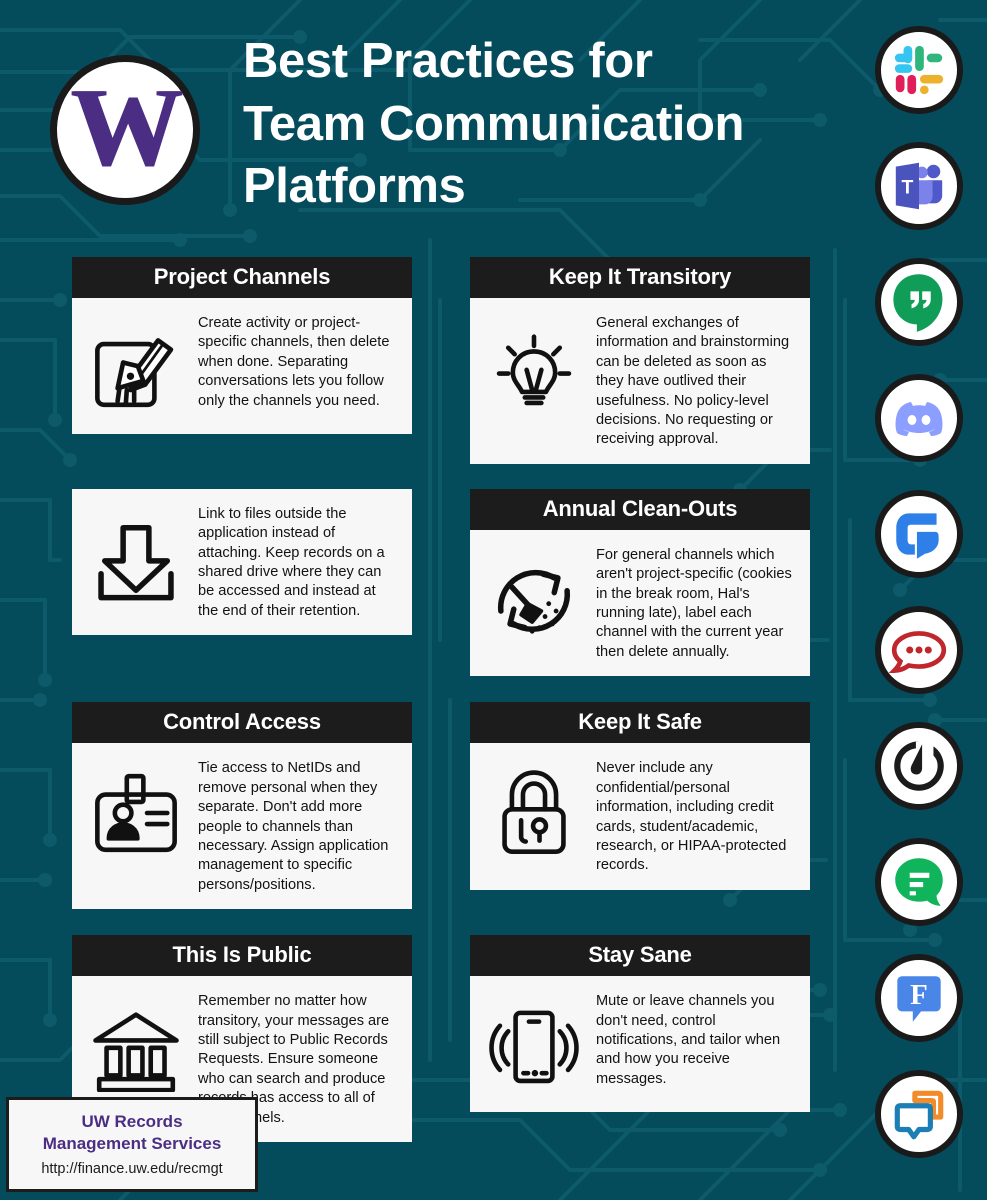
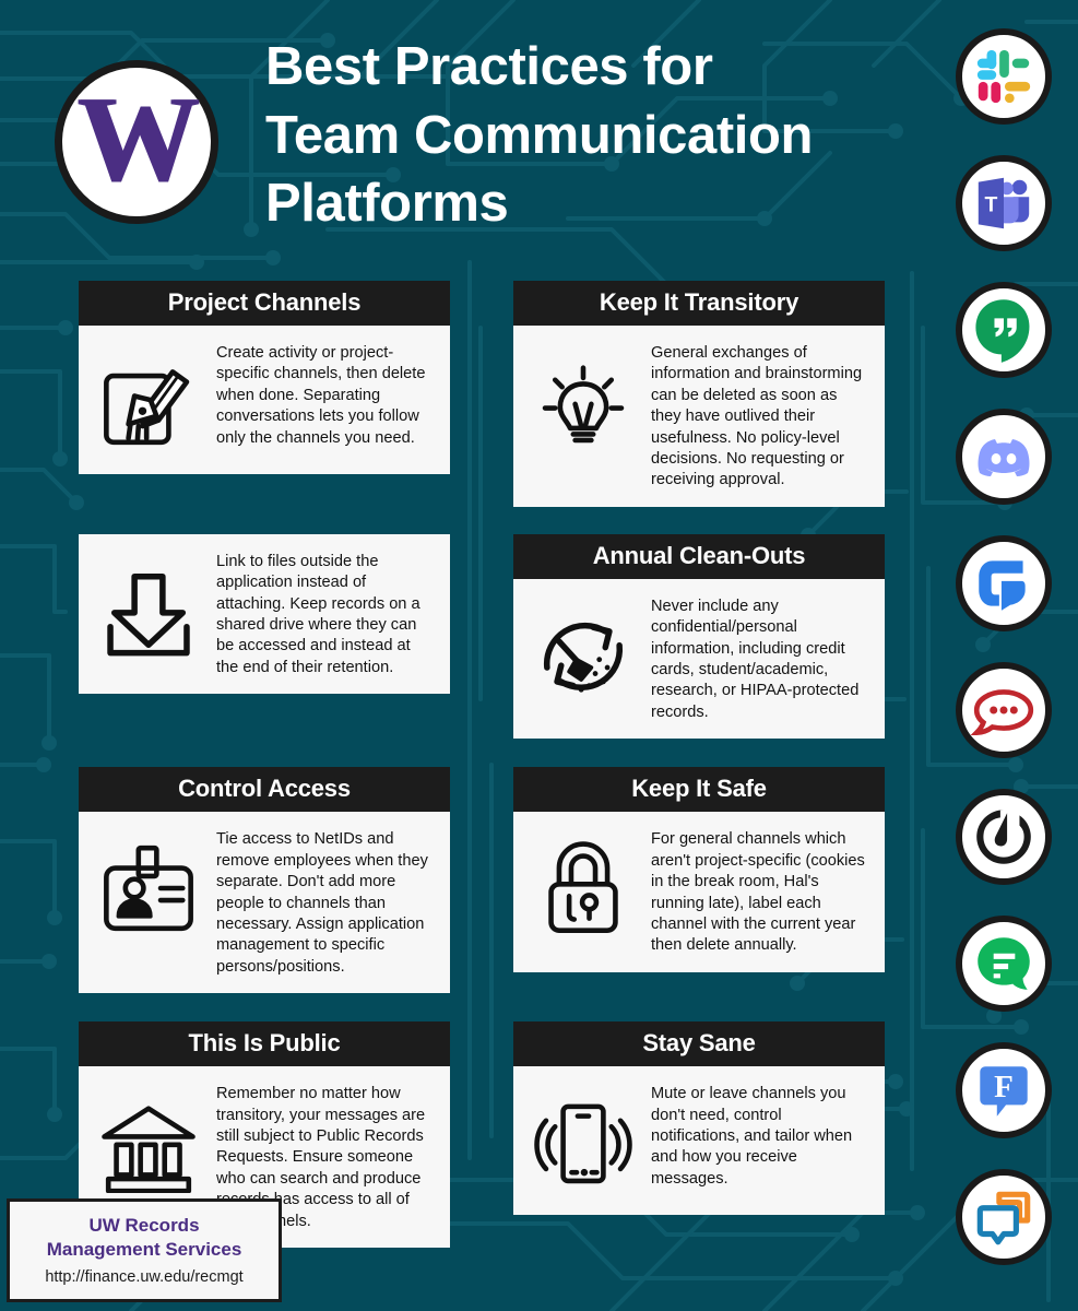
  W
  Best Practices for
  Team Communication
  Platforms
  Project Channels
  Create activity or project-specific channels, then delete when done. Separating conversations lets you follow only the channels you need.
  Keep It Transitory
  General exchanges of information and brainstorming can be deleted as soon as they have outlived their usefulness. No policy-level decisions. No requesting or receiving approval.
  Link to files outside the application instead of attaching. Keep records on a shared drive where they can be accessed and instead at the end of their retention.
  Annual Clean-Outs
- For general channels which aren't project-specific (cookies in the break room, Hal's running late), label each channel with the current year then delete annually.
+ Never include any confidential/personal information, including credit cards, student/academic, research, or HIPAA-protected records.
  Control Access
- Tie access to NetIDs and remove personal when they separate. Don't add more people to channels than necessary. Assign application management to specific persons/positions.
+ Tie access to NetIDs and remove employees when they separate. Don't add more people to channels than necessary. Assign application management to specific persons/positions.
  Keep It Safe
- Never include any confidential/personal information, including credit cards, student/academic, research, or HIPAA-protected records.
+ For general channels which aren't project-specific (cookies in the break room, Hal's running late), label each channel with the current year then delete annually.
  This Is Public
  Remember no matter how transitory, your messages are still subject to Public Records Requests. Ensure someone who can search and produce as access to all of nels.
  Stay Sane
  Mute or leave channels you don't need, control notifications, and tailor when and how you receive messages.
  T
  F
  UW Records
  Management Services
  http://finance.uw.edu/recmgt
